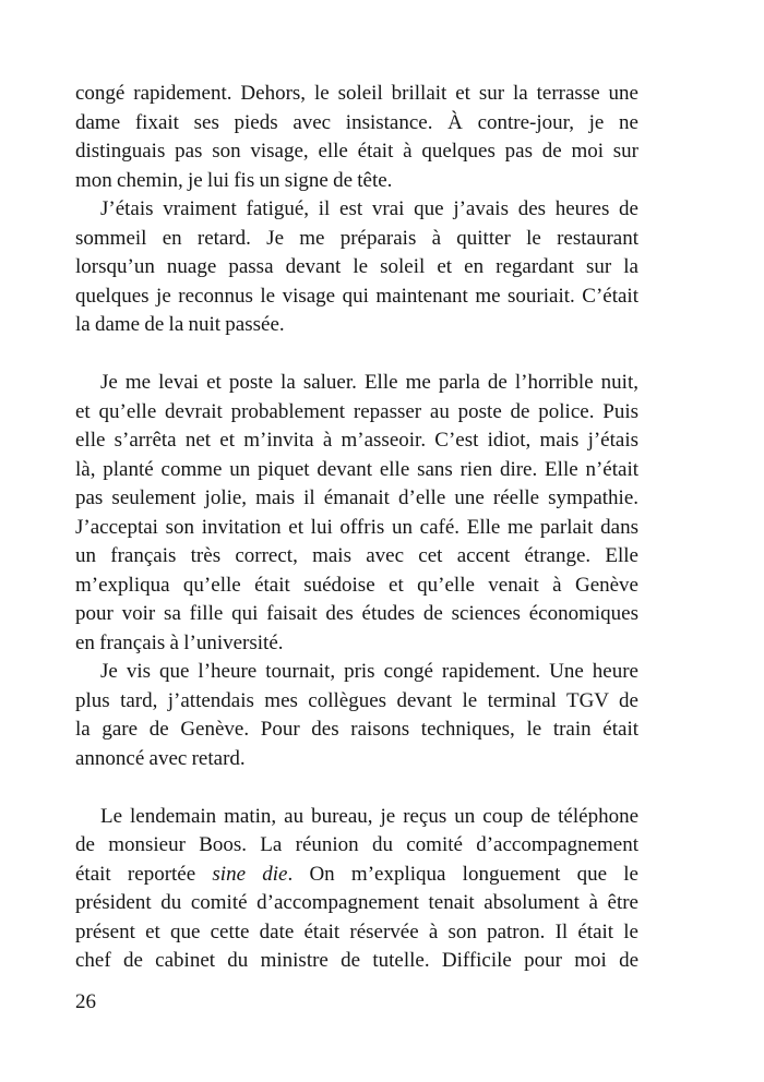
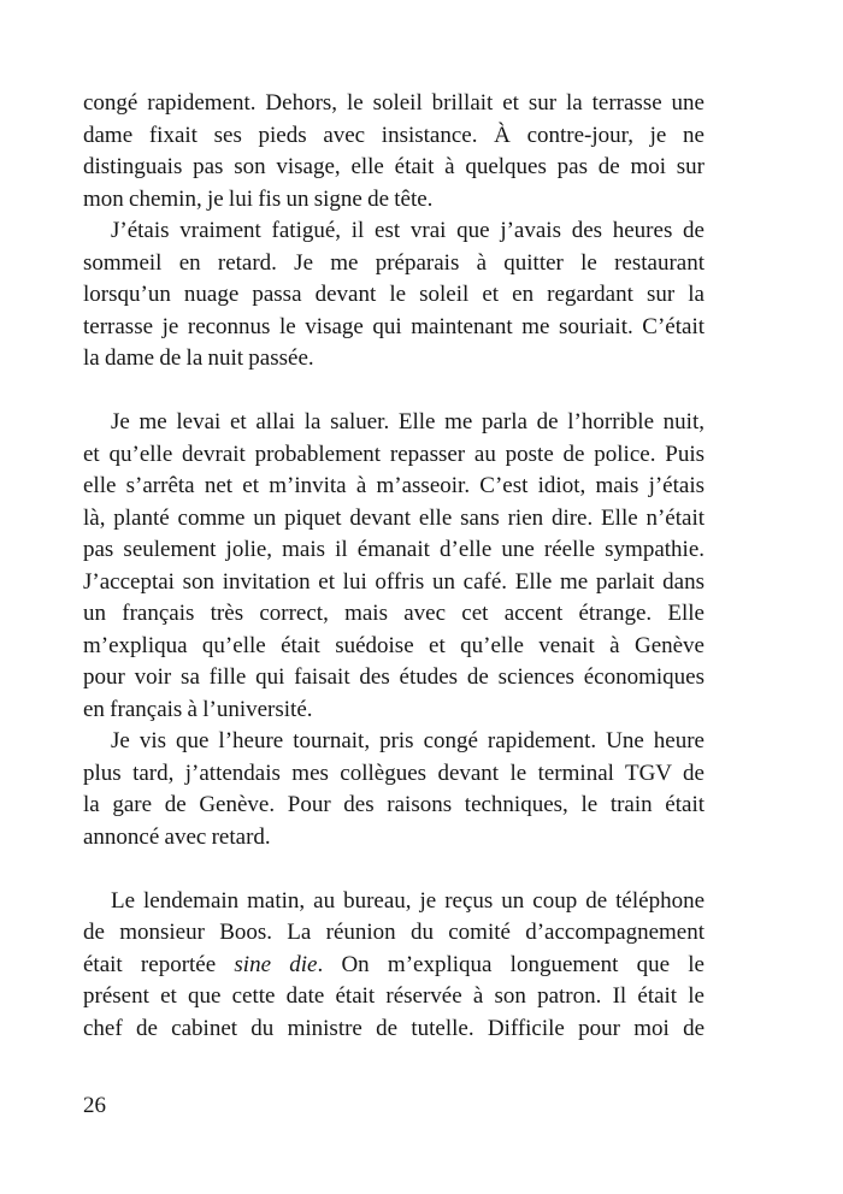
  congé rapidement. Dehors, le soleil brillait et sur la terrasse une
  dame fixait ses pieds avec insistance. À contre-jour, je ne
  distinguais pas son visage, elle était à quelques pas de moi sur
  mon chemin, je lui fis un signe de tête.
  J’étais vraiment fatigué, il est vrai que j’avais des heures de
  sommeil en retard. Je me préparais à quitter le restaurant
  lorsqu’un nuage passa devant le soleil et en regardant sur la
- quelques je reconnus le visage qui maintenant me souriait. C’était
+ terrasse je reconnus le visage qui maintenant me souriait. C’était
  la dame de la nuit passée.
- Je me levai et poste la saluer. Elle me parla de l’horrible nuit,
+ Je me levai et allai la saluer. Elle me parla de l’horrible nuit,
  et qu’elle devrait probablement repasser au poste de police. Puis
  elle s’arrêta net et m’invita à m’asseoir. C’est idiot, mais j’étais
  là, planté comme un piquet devant elle sans rien dire. Elle n’était
  pas seulement jolie, mais il émanait d’elle une réelle sympathie.
  J’acceptai son invitation et lui offris un café. Elle me parlait dans
  un français très correct, mais avec cet accent étrange. Elle
  m’expliqua qu’elle était suédoise et qu’elle venait à Genève
  pour voir sa fille qui faisait des études de sciences économiques
  en français à l’université.
  Je vis que l’heure tournait, pris congé rapidement. Une heure
  plus tard, j’attendais mes collègues devant le terminal TGV de
  la gare de Genève. Pour des raisons techniques, le train était
  annoncé avec retard.
  Le lendemain matin, au bureau, je reçus un coup de téléphone
  de monsieur Boos. La réunion du comité d’accompagnement
  était reportée sine die. On m’expliqua longuement que le
- président du comité d’accompagnement tenait absolument à être
  présent et que cette date était réservée à son patron. Il était le
  chef de cabinet du ministre de tutelle. Difficile pour moi de
  26
